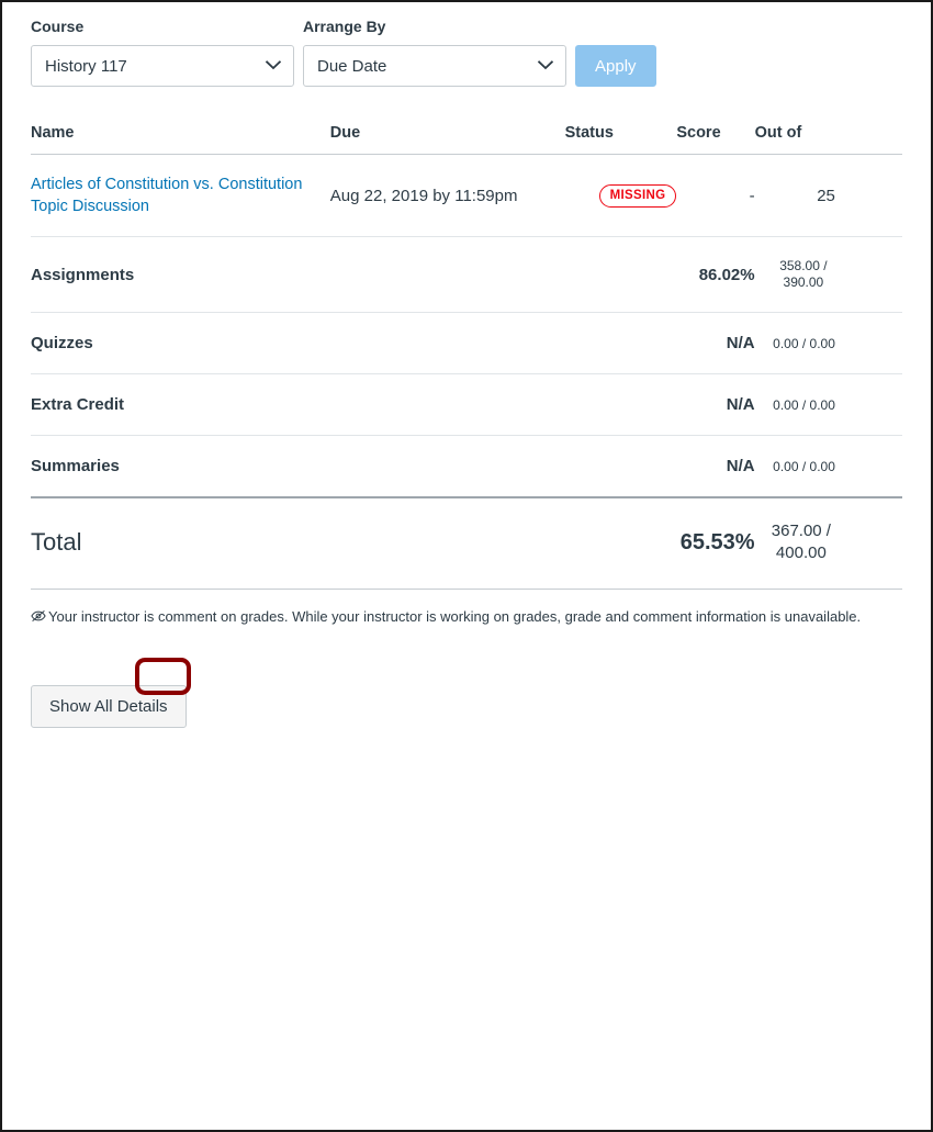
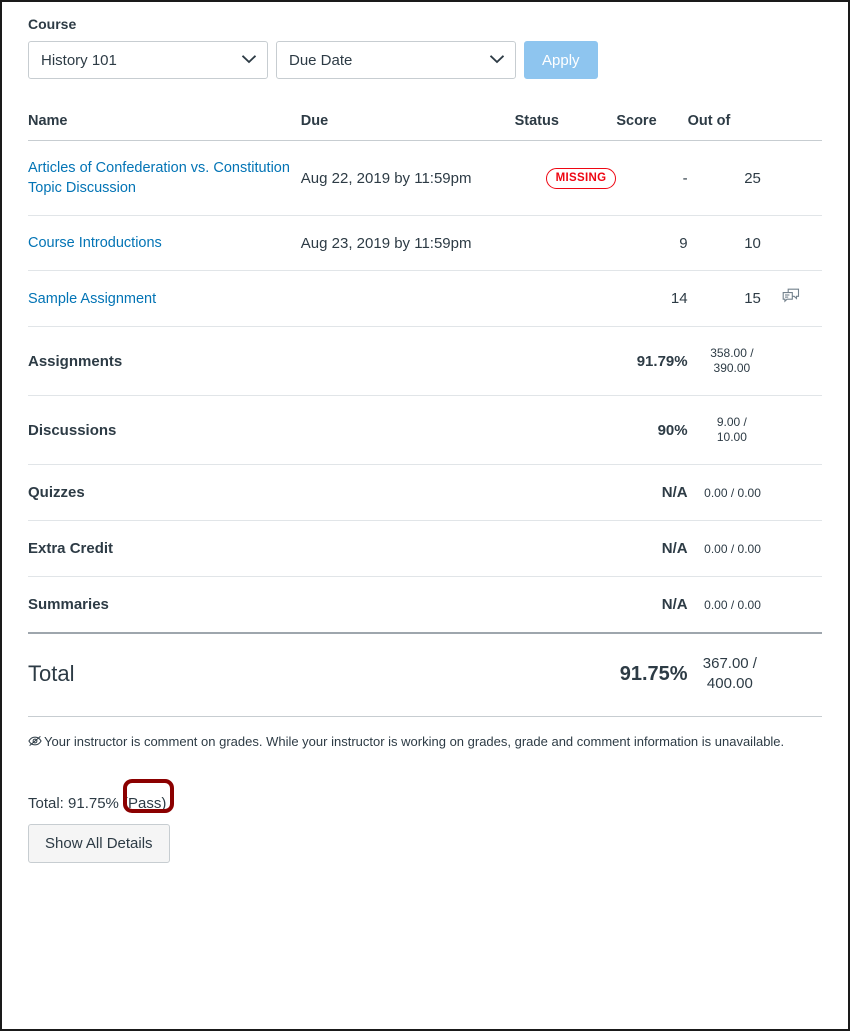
  Course
- History 117
+ History 101
- Arrange By
  Due Date
  Apply
  Name	Due	Status	Score	Out of
- Articles of Constitution vs. Constitution Topic Discussion	Aug 22, 2019 by 11:59pm	MISSING	-	25
+ Articles of Confederation vs. Constitution Topic Discussion	Aug 22, 2019 by 11:59pm	MISSING	-	25
+ Course Introductions	Aug 23, 2019 by 11:59pm		9	10
+ Sample Assignment			14	15
- Assignments			86.02%	358.00 / 390.00
+ Assignments			91.79%	358.00 / 390.00
+ Discussions			90%	9.00 / 10.00
  Quizzes			N/A	0.00 / 0.00
  Extra Credit			N/A	0.00 / 0.00
  Summaries			N/A	0.00 / 0.00
- Total			65.53%	367.00 / 400.00
+ Total			91.75%	367.00 / 400.00
  Your instructor is comment on grades. While your instructor is working on grades, grade and comment information is unavailable.
+ Total: 91.75% (Pass)
  Show All Details
